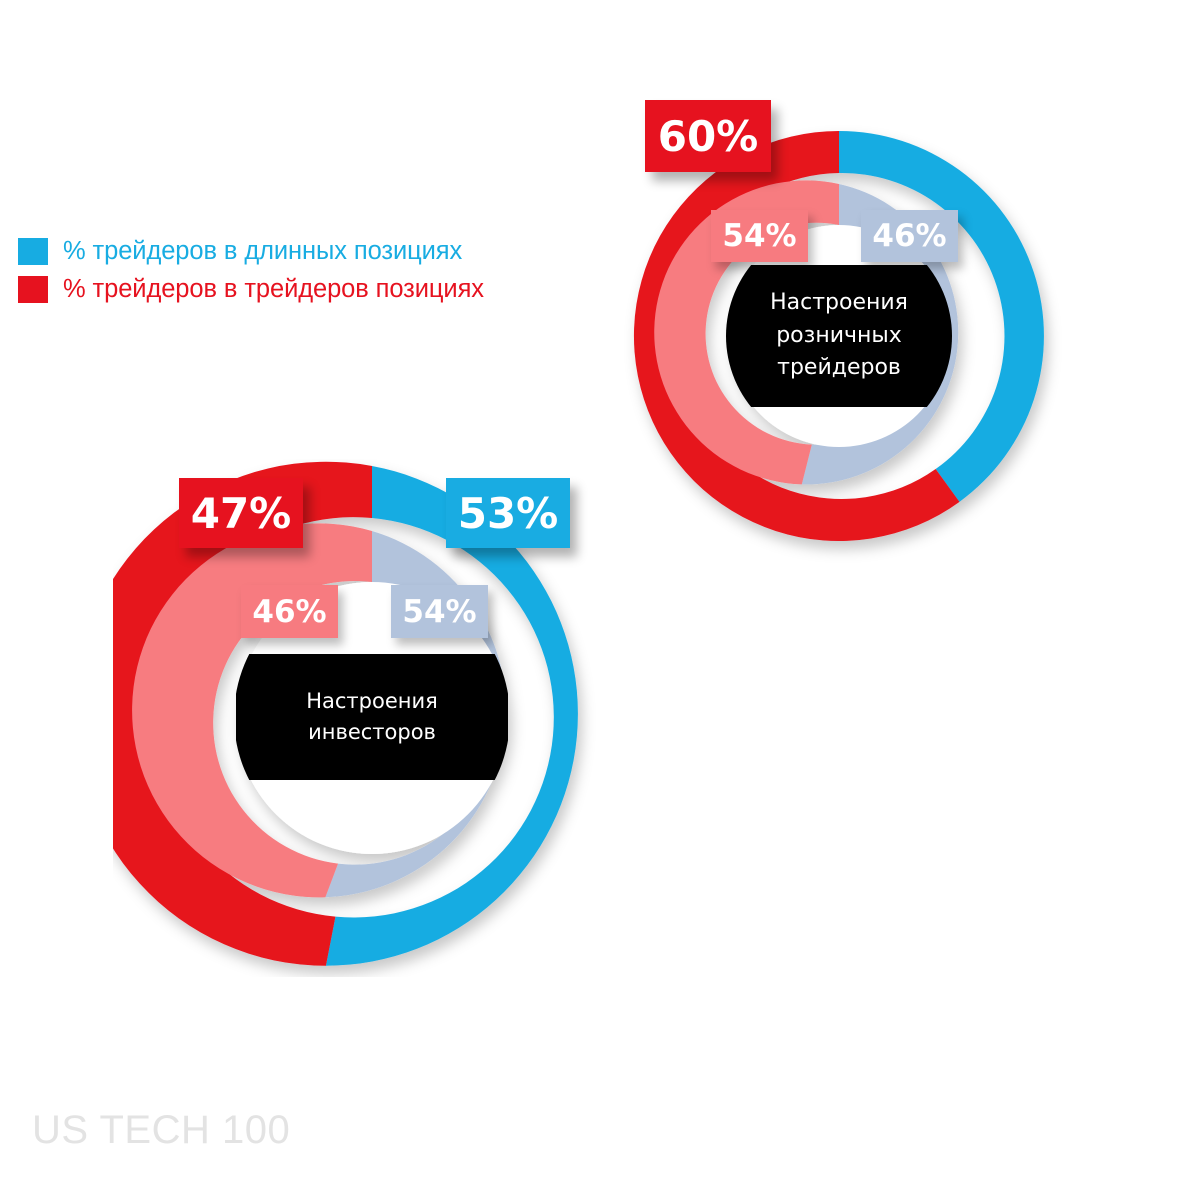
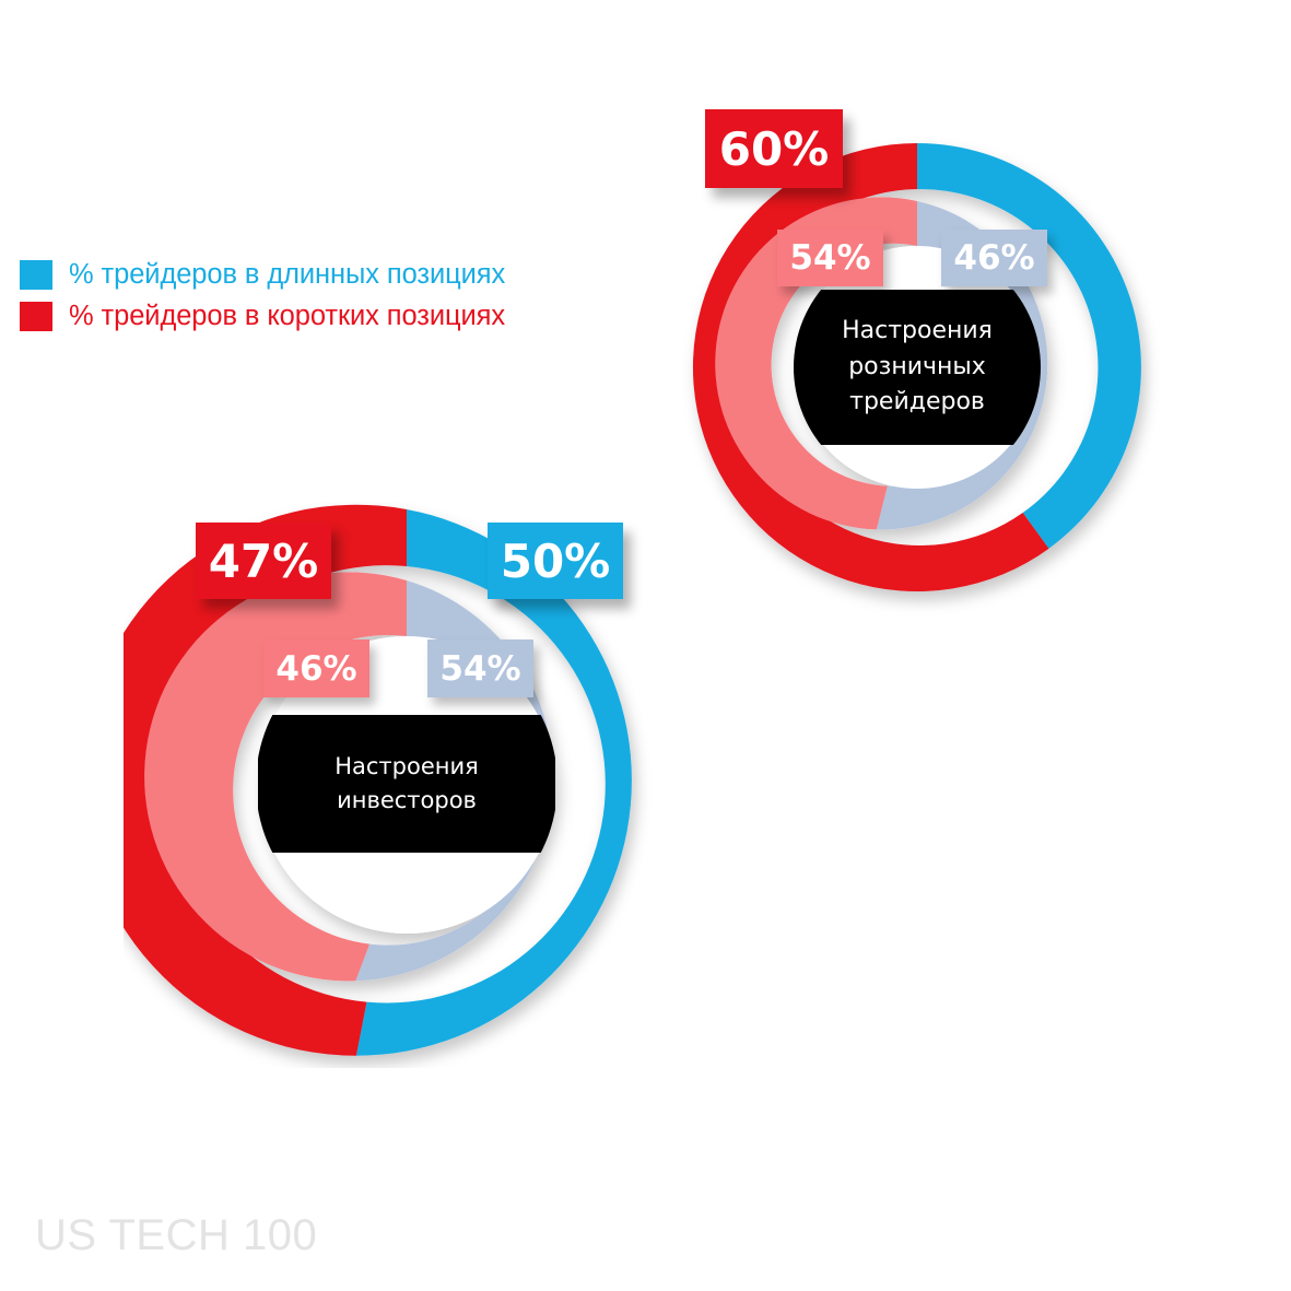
  % трейдеров в длинных позициях
- % трейдеров в трейдеров позициях
+ % трейдеров в коротких позициях
  Настроения
  розничных
  трейдеров
  60%
  54%
  46%
  Настроения
  инвесторов
  47%
- 53%
+ 50%
  46%
  54%
  US TECH 100
